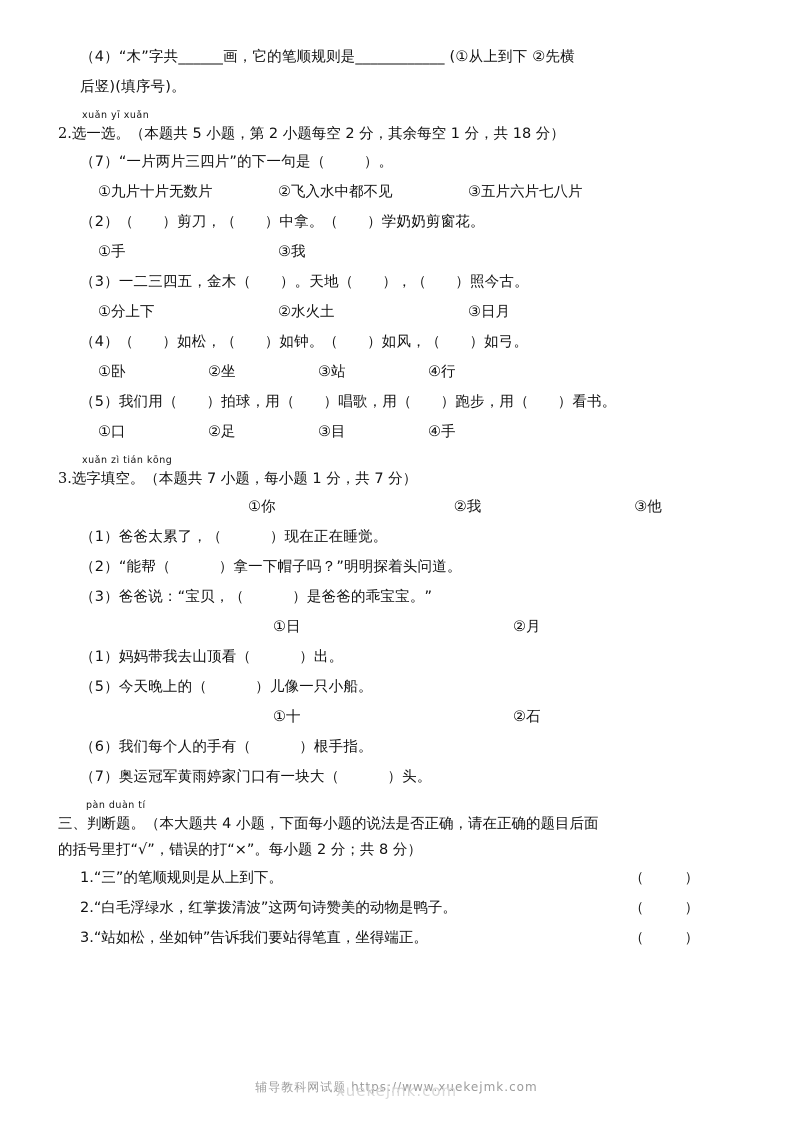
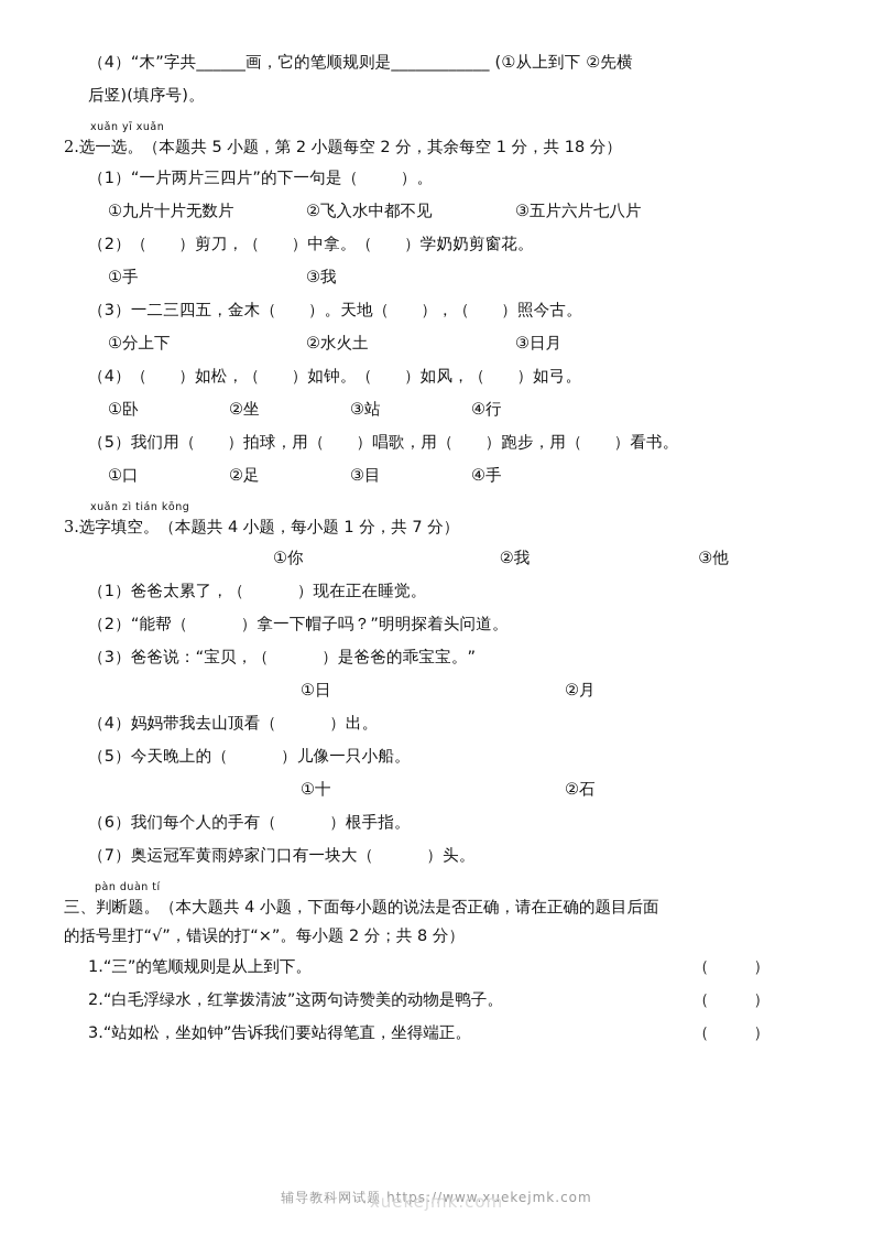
  （4）“木”字共______画，它的笔顺规则是____________ (①从上到下 ②先横
  后竖)(填序号)。
  xuǎn yī xuǎn
  2.选一选。（本题共 5 小题，第 2 小题每空 2 分，其余每空 1 分，共 18 分）
- （7）“一片两片三四片”的下一句是（ ）。
+ （1）“一片两片三四片”的下一句是（ ）。
  ①九片十片无数片
  ②飞入水中都不见
  ③五片六片七八片
  （2）（ ）剪刀，（ ）中拿。（ ）学奶奶剪窗花。
  ①手
  ③我
  （3）一二三四五，金木（ ）。天地（ ），（ ）照今古。
  ①分上下
  ②水火土
  ③日月
  （4）（ ）如松，（ ）如钟。（ ）如风，（ ）如弓。
  ①卧
  ②坐
  ③站
  ④行
  （5）我们用（ ）拍球，用（ ）唱歌，用（ ）跑步，用（ ）看书。
  ①口
  ②足
  ③目
  ④手
  xuǎn zì tián kōng
- 3.选字填空。（本题共 7 小题，每小题 1 分，共 7 分）
+ 3.选字填空。（本题共 4 小题，每小题 1 分，共 7 分）
  ①你
  ②我
  ③他
  （1）爸爸太累了，（ ）现在正在睡觉。
  （2）“能帮（ ）拿一下帽子吗？”明明探着头问道。
  （3）爸爸说：“宝贝，（ ）是爸爸的乖宝宝。”
  ①日
  ②月
- （1）妈妈带我去山顶看（ ）出。
+ （4）妈妈带我去山顶看（ ）出。
  （5）今天晚上的（ ）儿像一只小船。
  ①十
  ②石
  （6）我们每个人的手有（ ）根手指。
  （7）奥运冠军黄雨婷家门口有一块大（ ）头。
  pàn duàn tí
  三、判断题。（本大题共 4 小题，下面每小题的说法是否正确，请在正确的题目后面
  的括号里打“√”，错误的打“×”。每小题 2 分；共 8 分）
  1.“三”的笔顺规则是从上到下。
  （ ）
  2.“白毛浮绿水，红掌拨清波”这两句诗赞美的动物是鸭子。
  （ ）
  3.“站如松，坐如钟”告诉我们要站得笔直，坐得端正。
  （ ）
  辅导教科网试题 https://www.xuekejmk.com
  xuekejmk.com
